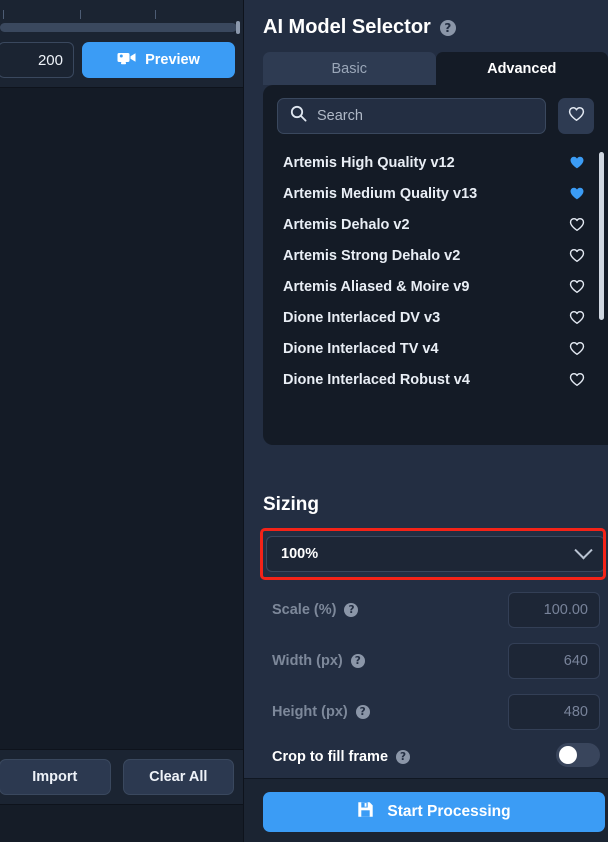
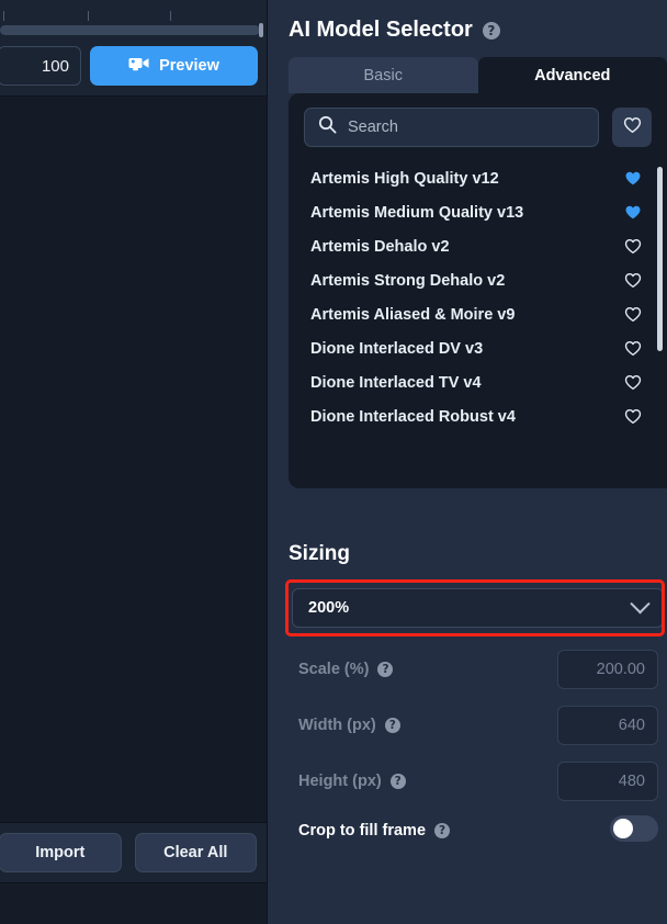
- 200
+ 100
  Preview
  Import
  Clear All
  AI Model Selector
  ?
  Basic
  Advanced
  Search
  Artemis High Quality v12
  Artemis Medium Quality v13
  Artemis Dehalo v2
  Artemis Strong Dehalo v2
  Artemis Aliased & Moire v9
  Dione Interlaced DV v3
  Dione Interlaced TV v4
  Dione Interlaced Robust v4
  Sizing
- 100%
+ 200%
  Scale (%)
  ?
- 100.00
+ 200.00
  Width (px)
  ?
  640
  Height (px)
  ?
  480
  Crop to fill frame
  ?
- Start Processing
